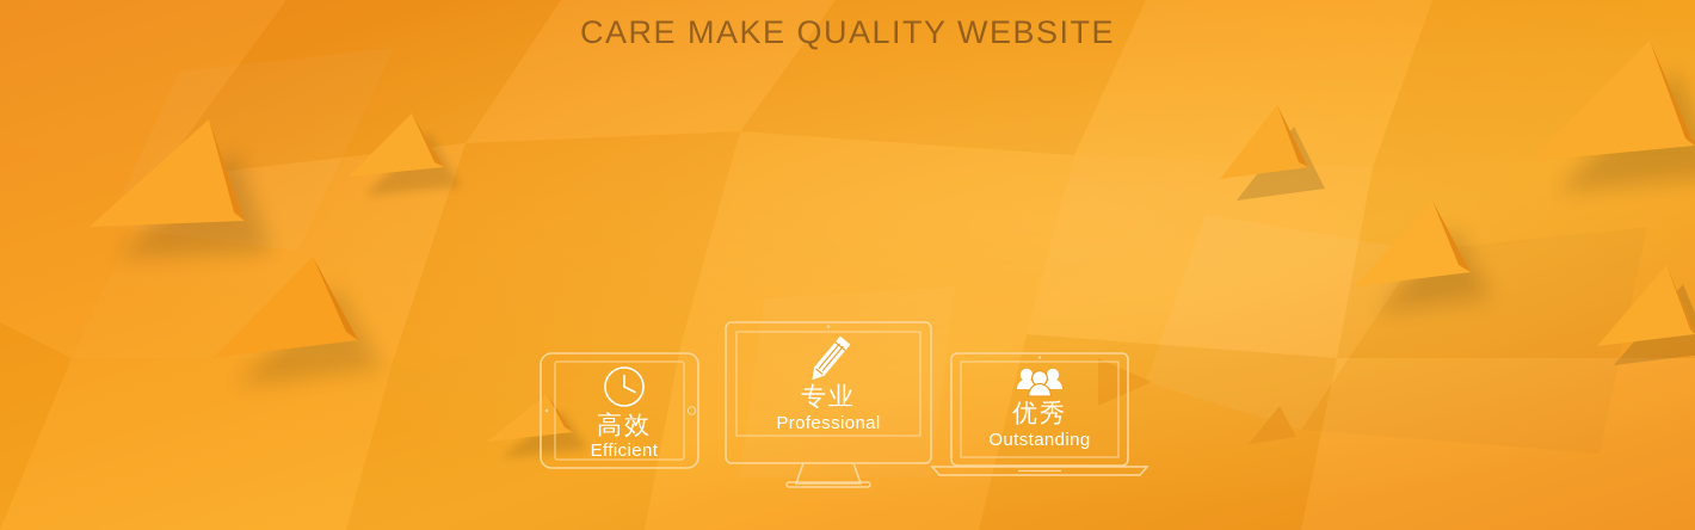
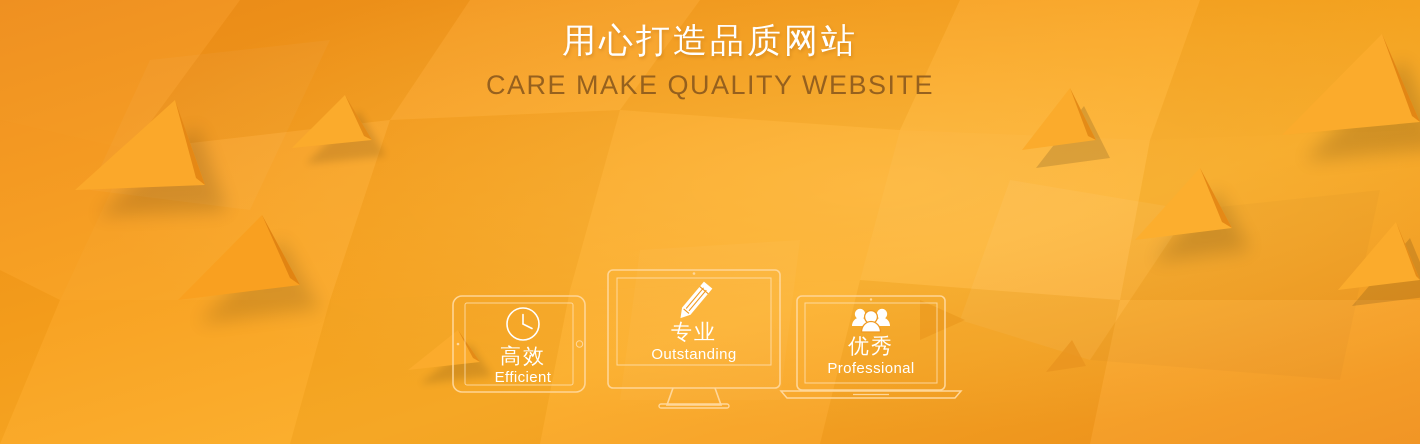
+ 用心打造品质网站
  CARE MAKE QUALITY WEBSITE
  高效
  Efficient
  专业
- Professional
+ Outstanding
  优秀
- Outstanding
+ Professional
